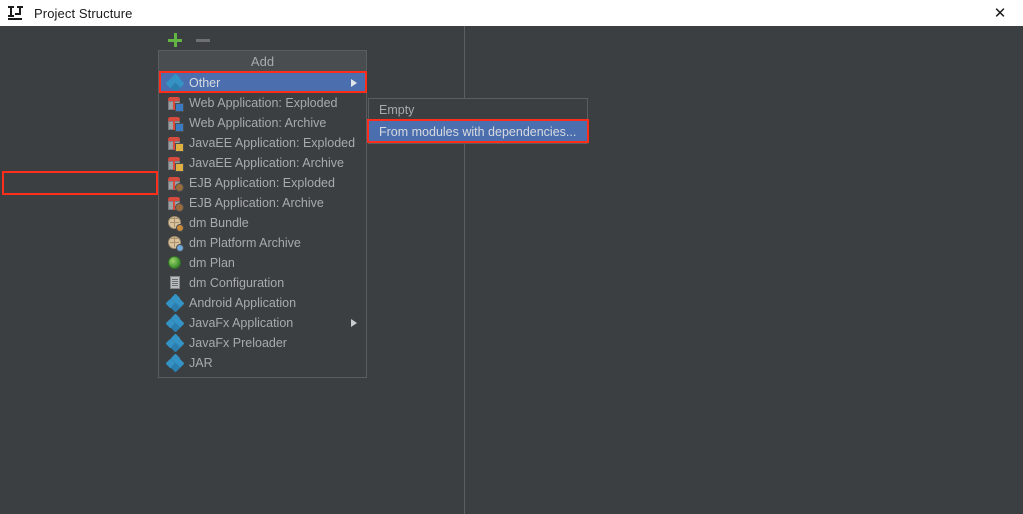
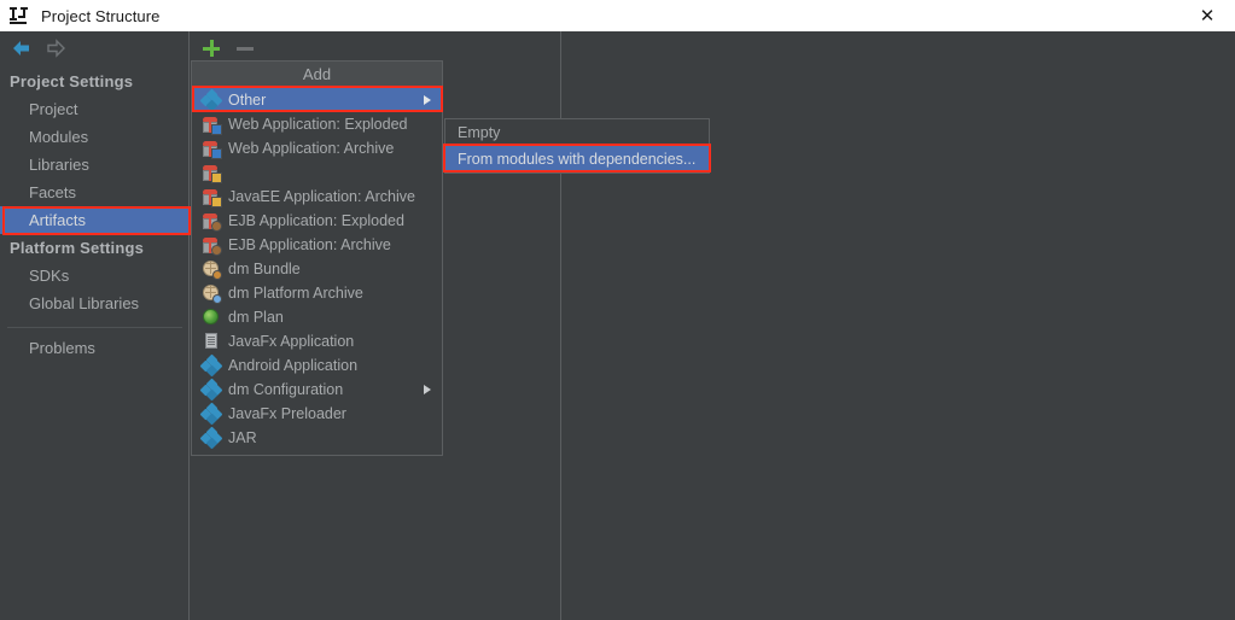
  Project Structure
  ✕
+ Project Settings
+ Project
+ Modules
+ Libraries
+ Facets
+ Artifacts
+ Platform Settings
+ SDKs
+ Global Libraries
+ Problems
  Add
  Other
  Web Application: Exploded
  Web Application: Archive
- JavaEE Application: Exploded
  JavaEE Application: Archive
  EJB Application: Exploded
  EJB Application: Archive
  dm Bundle
  dm Platform Archive
  dm Plan
- dm Configuration
+ JavaFx Application
  Android Application
- JavaFx Application
+ dm Configuration
  JavaFx Preloader
  JAR
  Empty
  From modules with dependencies...
